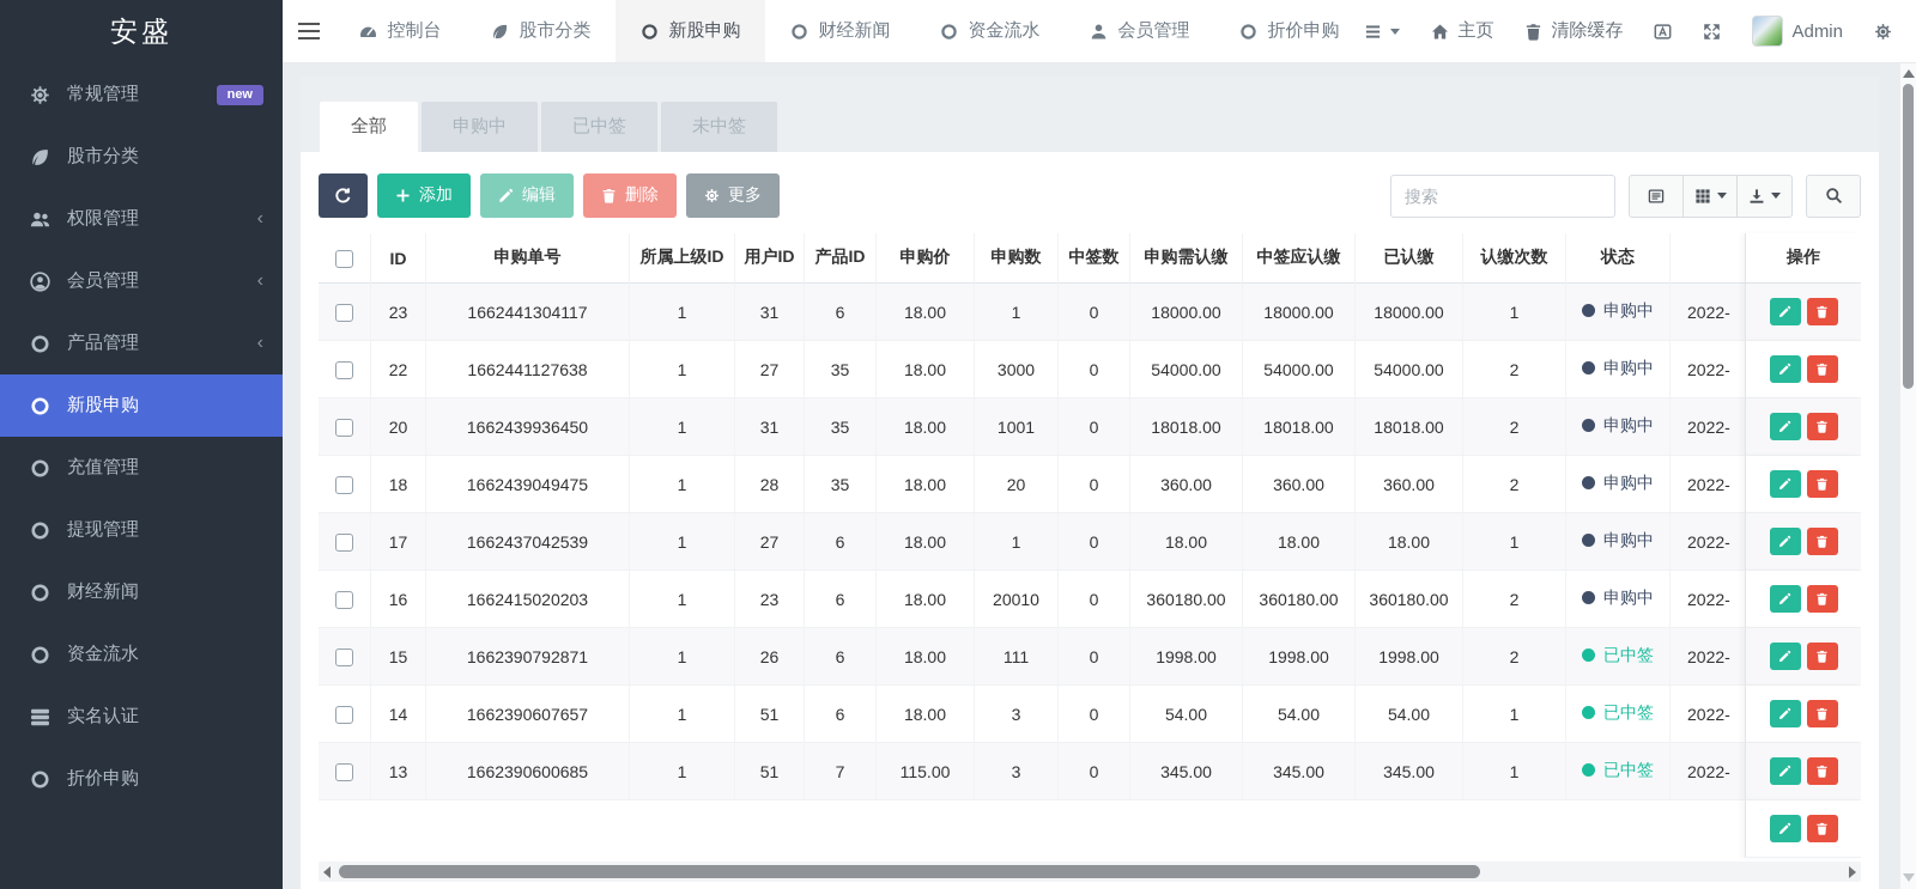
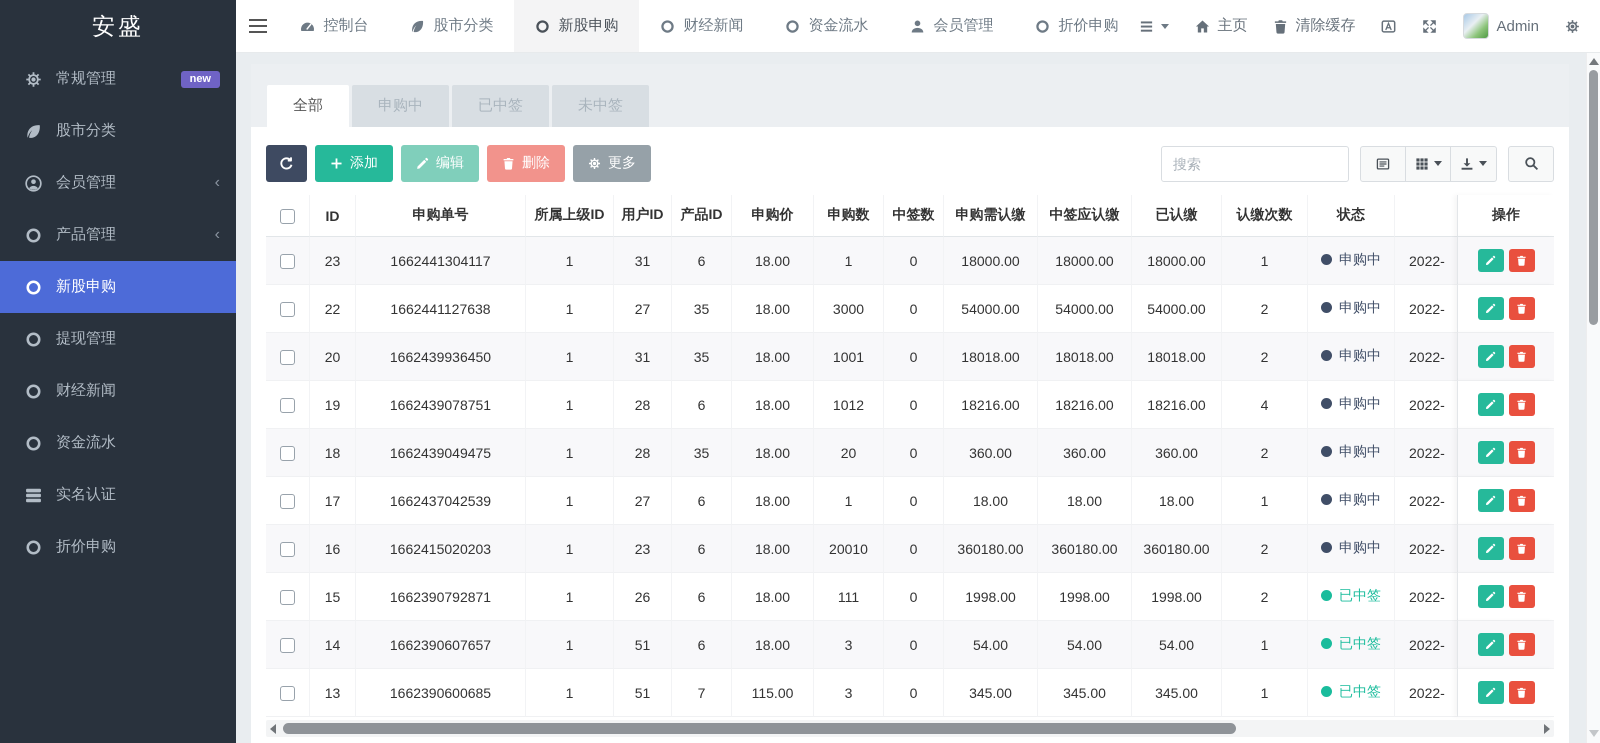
  安盛
  常规管理
  new
  股市分类
- 权限管理
  会员管理
  产品管理
  新股申购
- 充值管理
  提现管理
  财经新闻
  资金流水
  实名认证
  折价申购
  控制台
  股市分类
  新股申购
  财经新闻
  资金流水
  会员管理
  折价申购
  主页
  清除缓存
  Admin
  全部
  申购中
  已中签
  未中签
  添加
  编辑
  删除
  更多
  搜索
  	ID	申购单号	所属上级ID	用户ID	产品ID	申购价	申购数	中签数	申购需认缴	中签应认缴	已认缴	认缴次数	状态
  	23	1662441304117	1	31	6	18.00	1	0	18000.00	18000.00	18000.00	1	申购中	2022-
  	22	1662441127638	1	27	35	18.00	3000	0	54000.00	54000.00	54000.00	2	申购中	2022-
  	20	1662439936450	1	31	35	18.00	1001	0	18018.00	18018.00	18018.00	2	申购中	2022-
+ 	19	1662439078751	1	28	6	18.00	1012	0	18216.00	18216.00	18216.00	4	申购中	2022-
  	18	1662439049475	1	28	35	18.00	20	0	360.00	360.00	360.00	2	申购中	2022-
  	17	1662437042539	1	27	6	18.00	1	0	18.00	18.00	18.00	1	申购中	2022-
  	16	1662415020203	1	23	6	18.00	20010	0	360180.00	360180.00	360180.00	2	申购中	2022-
  	15	1662390792871	1	26	6	18.00	111	0	1998.00	1998.00	1998.00	2	已中签	2022-
  	14	1662390607657	1	51	6	18.00	3	0	54.00	54.00	54.00	1	已中签	2022-
  	13	1662390600685	1	51	7	115.00	3	0	345.00	345.00	345.00	1	已中签	2022-
  操作
